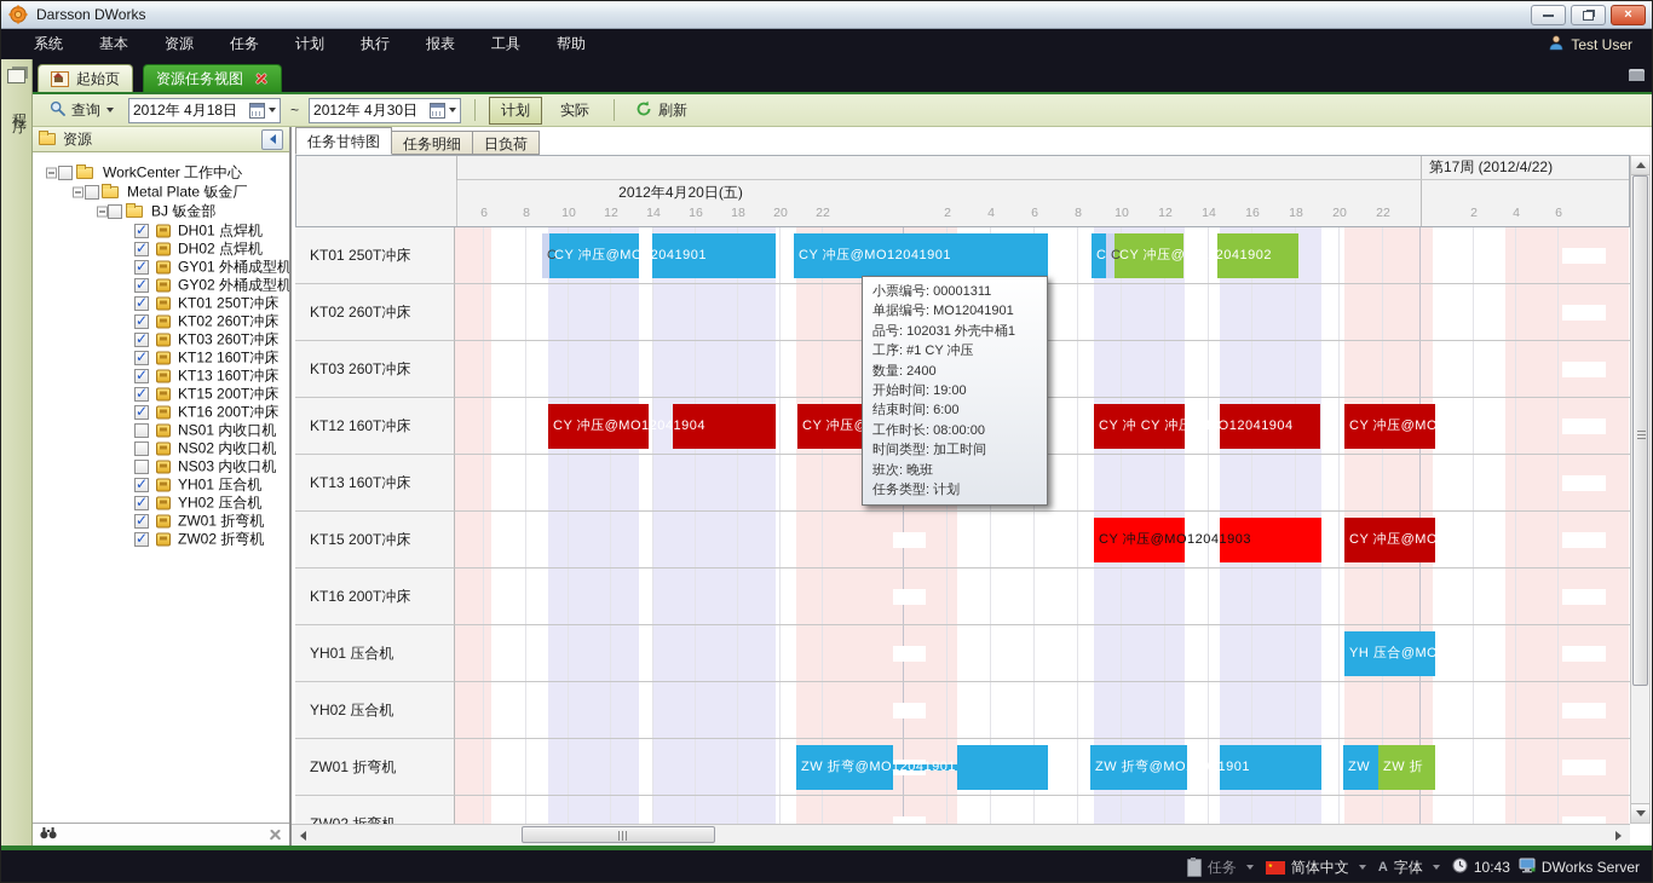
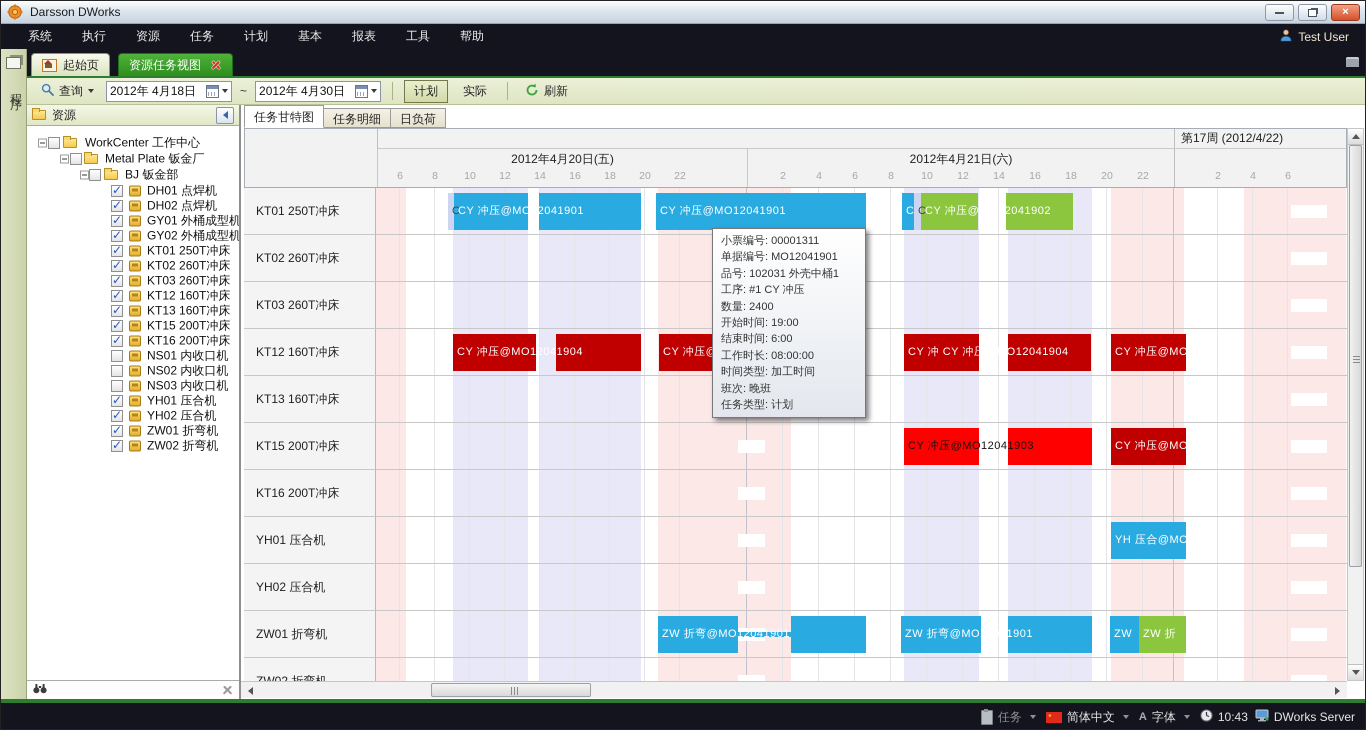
  Darsson DWorks
  ×
  系统
- 基本
+ 执行
  资源
  任务
  计划
- 执行
+ 基本
  报表
  工具
  帮助
  Test User
  起始页
  资源任务视图
  查询
  2012年 4月18日
  ~
  2012年 4月30日
  计划
  实际
  刷新
  资源
  WorkCenter 工作中心
  Metal Plate 钣金厂
  BJ 钣金部
  DH01 点焊机
  DH02 点焊机
  GY01 外桶成型机
  GY02 外桶成型机
  KT01 250T冲床
  KT02 260T冲床
  KT03 260T冲床
  KT12 160T冲床
  KT13 160T冲床
  KT15 200T冲床
  KT16 200T冲床
  NS01 内收口机
  NS02 内收口机
  NS03 内收口机
  YH01 压合机
  YH02 压合机
  ZW01 折弯机
  ZW02 折弯机
  任务甘特图
  任务明细
  日负荷
  第17周 (2012/4/22)
  2012年4月20日(五)
  6
  8
  10
  12
  14
  16
  18
  20
  22
+ 2012年4月21日(六)
  2
  4
  6
  8
  10
  12
  14
  16
  18
  20
  22
  2
  4
  6
  C
  CY 冲压@MO12041901
  CY 冲压@MO12041901
  C
  C
  CY 冲压@MO12041902
  KT01 250T冲床
  KT02 260T冲床
  KT03 260T冲床
  CY 冲压@MO12041904
  CY 冲 CY 冲压@MO12041904
  CY 冲压@MO1
  KT12 160T冲床
  KT13 160T冲床
  CY 冲压@MO12041903
  CY 冲压@MO1
  KT15 200T冲床
  KT16 200T冲床
  YH 压合@MO1
  YH01 压合机
  YH02 压合机
  ZW 折弯@MO12041901
  ZW 折弯@MO12041901
  ZW
  ZW 折
  ZW01 折弯机
  ZW02 折弯机
  小票编号: 00001311
  单据编号: MO12041901
  品号: 102031 外壳中桶1
  工序: #1 CY 冲压
  数量: 2400
  开始时间: 19:00
  结束时间: 6:00
  工作时长: 08:00:00
  时间类型: 加工时间
  班次: 晚班
  任务类型: 计划
  任务
  简体中文
  A
  字体
  10:43
  DWorks Server
